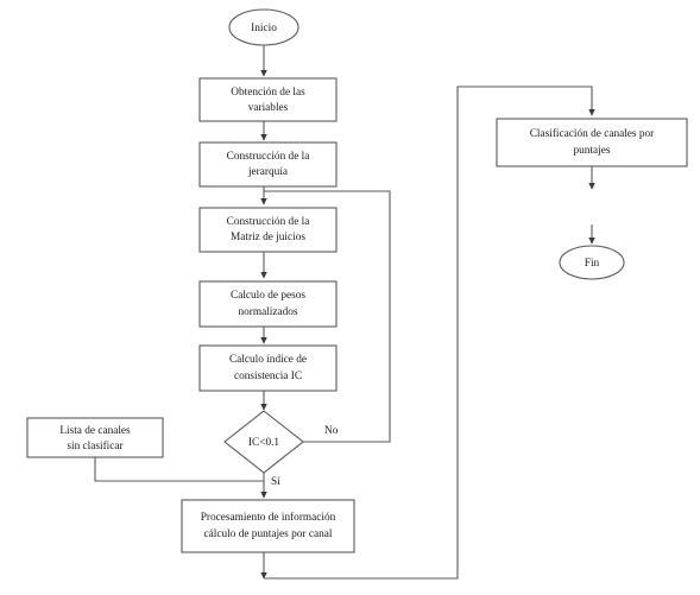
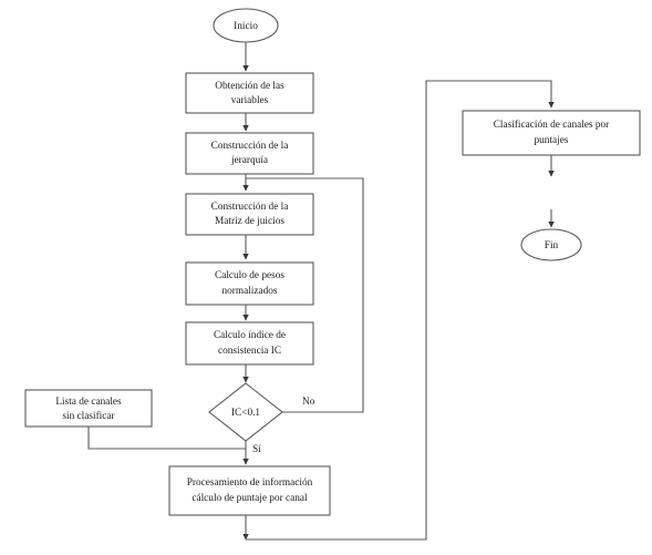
  Inicio
  Obtención de las
  variables
  Construcción de la
  jerarquía
  Construcción de la
  Matriz de juicios
  Calculo de pesos
  normalizados
  Calculo índice de
  consistencia IC
  IC<0.1
  Lista de canales
  sin clasificar
  Procesamiento de información
- cálculo de puntajes por canal
+ cálculo de puntaje por canal
  Clasificación de canales por
  puntajes
  Fin
  No
  Sí
